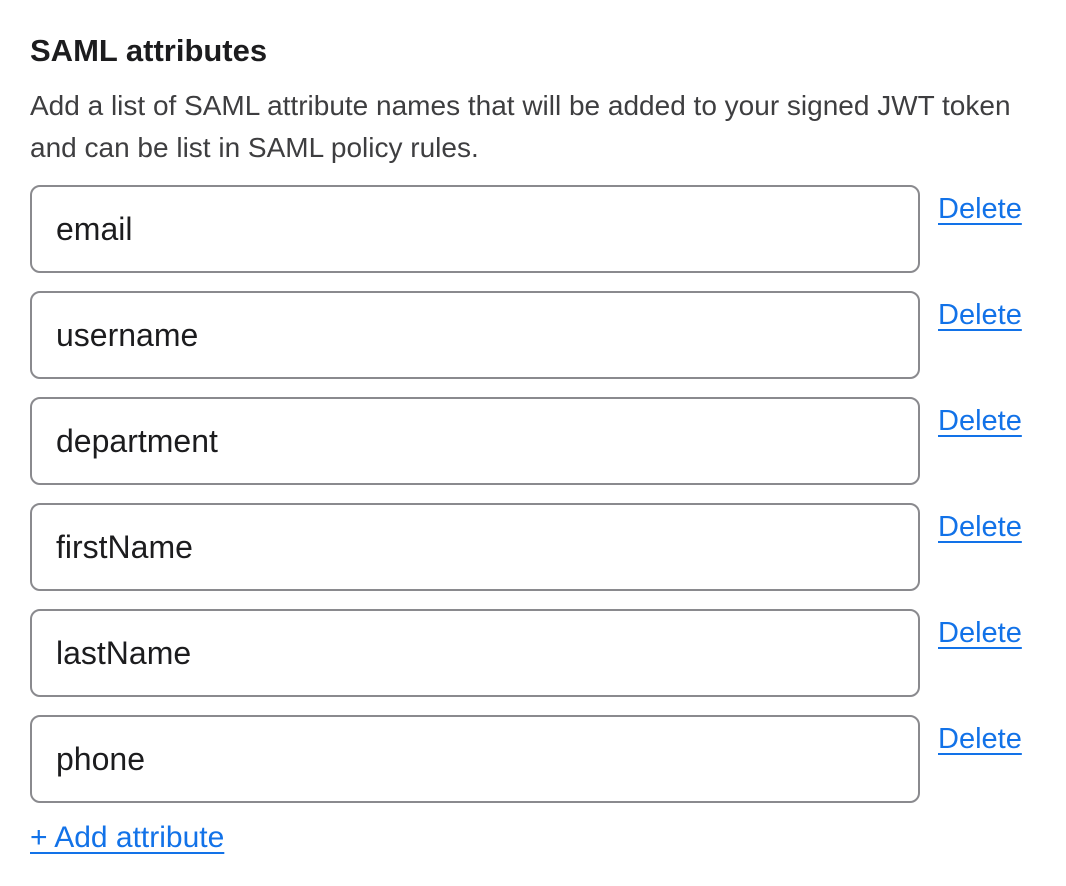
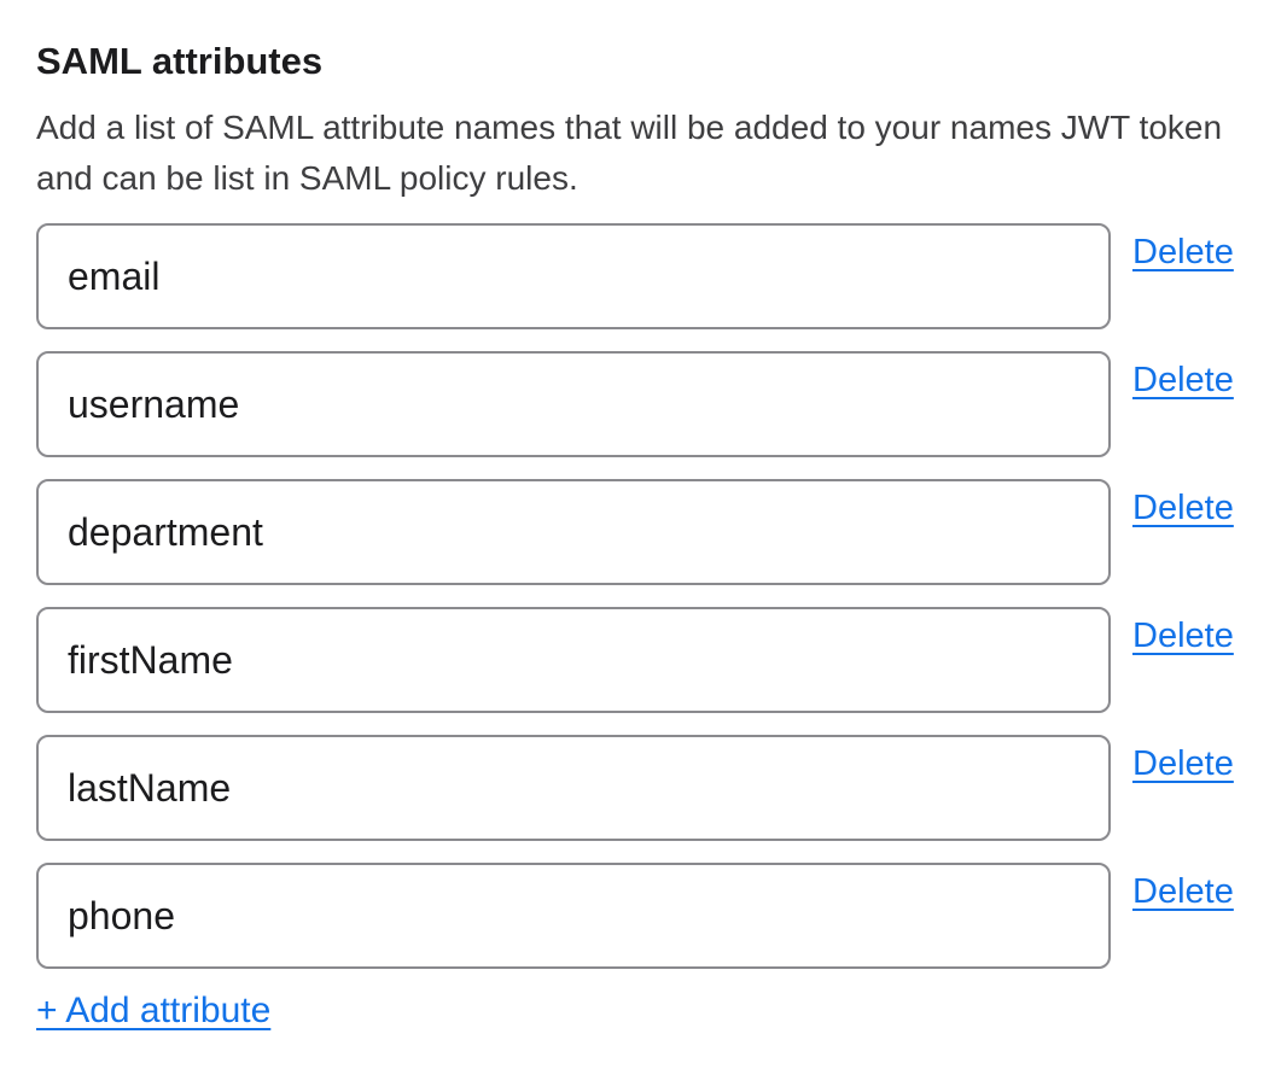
  SAML attributes
- Add a list of SAML attribute names that will be added to your signed JWT token
+ Add a list of SAML attribute names that will be added to your names JWT token
  and can be list in SAML policy rules.
  email
  Delete
  username
  Delete
  department
  Delete
  firstName
  Delete
  lastName
  Delete
  phone
  Delete
  + Add attribute
